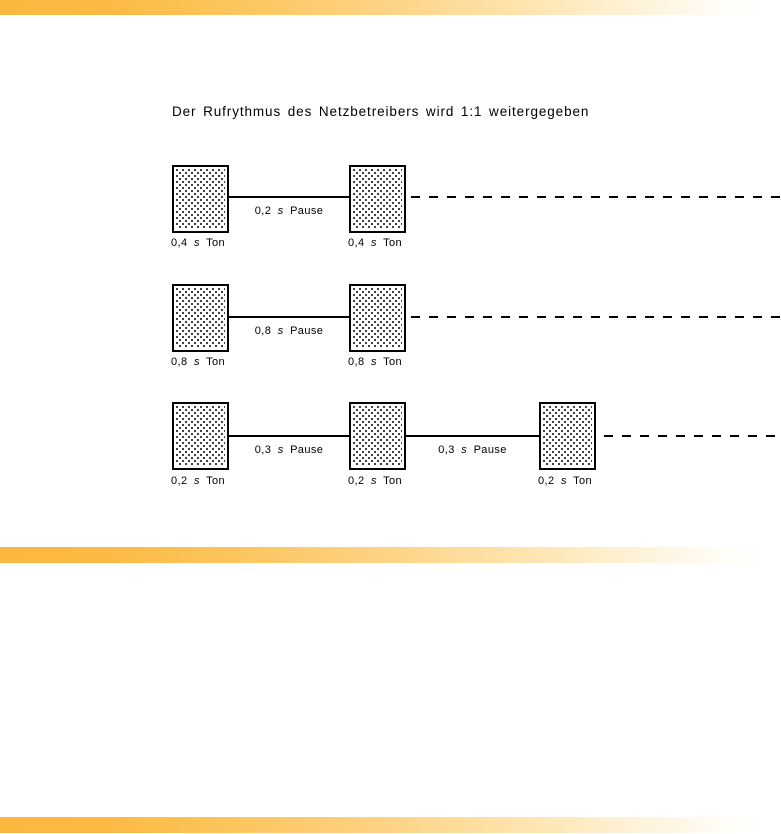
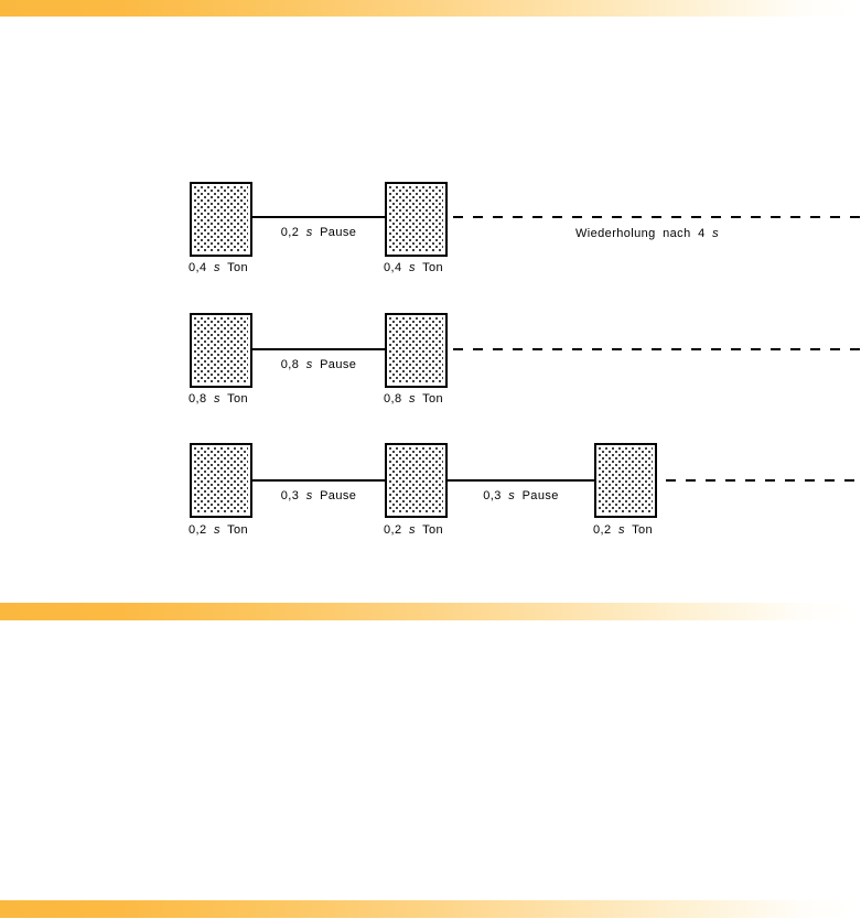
- Der Rufrythmus des Netzbetreibers wird 1:1 weitergegeben
  0,2 s Pause
+ Wiederholung nach 4 s
  0,4 s Ton
  0,4 s Ton
  0,8 s Pause
  0,8 s Ton
  0,8 s Ton
  0,3 s Pause
  0,3 s Pause
  0,2 s Ton
  0,2 s Ton
  0,2 s Ton
